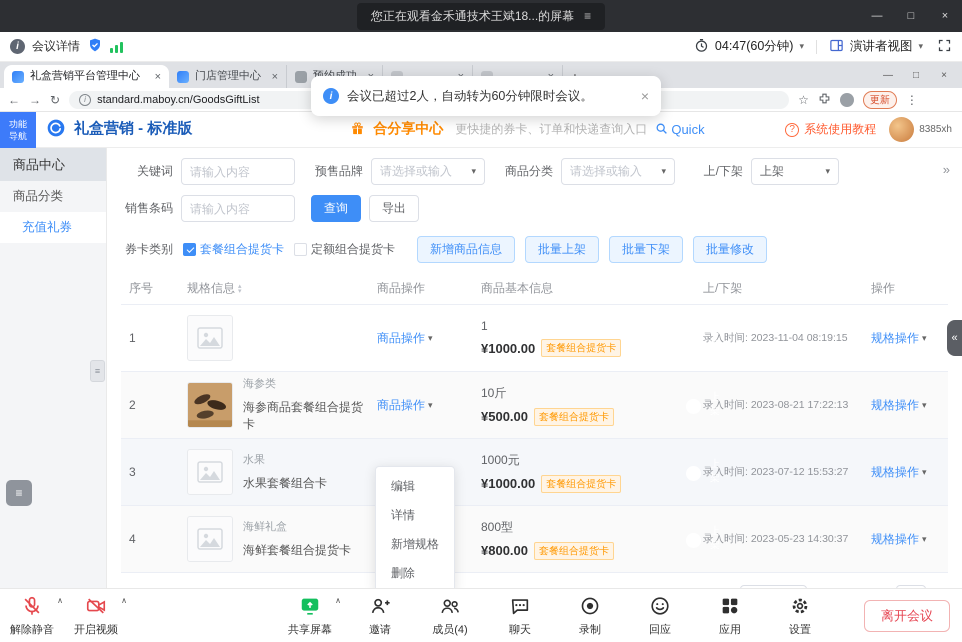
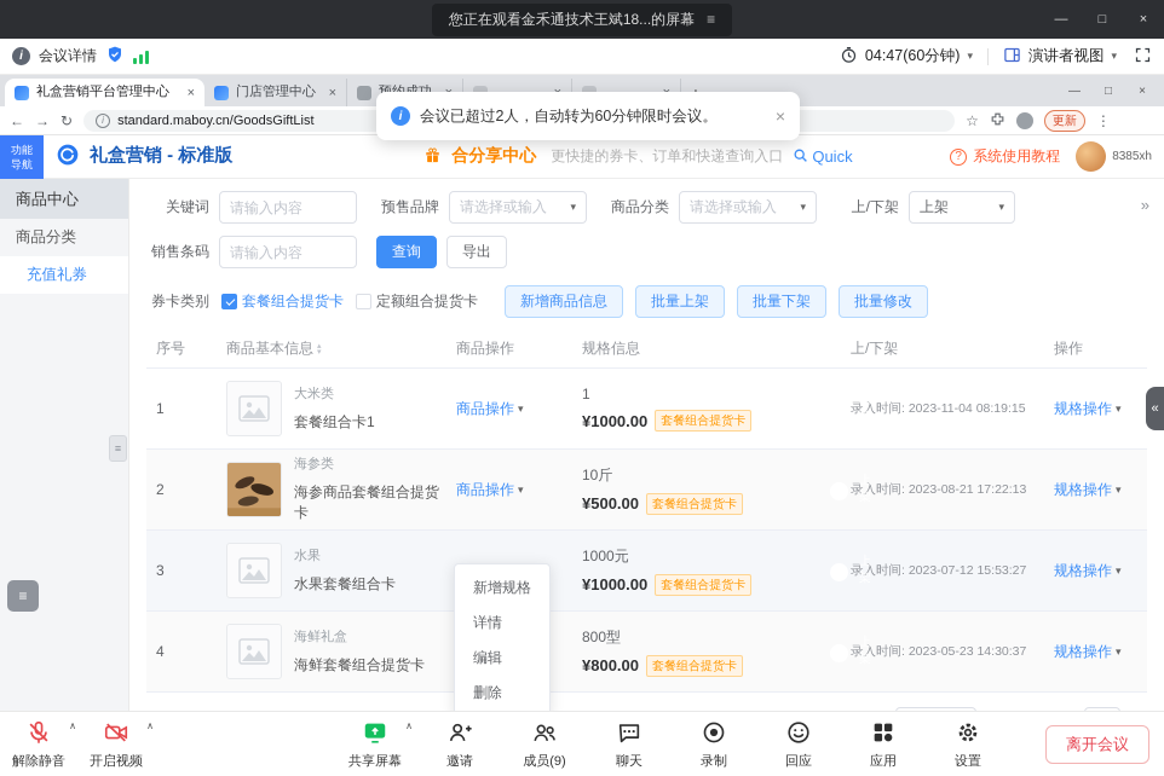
  您正在观看金禾通技术王斌18...的屏幕
  ≡
  —
  □
  ×
  i
  会议详情
  04:47(60分钟)
  ▾
  演讲者视图
  ▾
  礼盒营销平台管理中心
  ×
  门店管理中心
  ×
  —
  □
  ×
  ←
  →
  ↻
  i
  standard.maboy.cn/GoodsGiftList
  ☆
  更新
  ⋮
  i
  会议已超过2人，自动转为60分钟限时会议。
  ×
  功能导航
  礼盒营销 - 标准版
  合分享中心
  更快捷的券卡、订单和快递查询入口
  Quick
  ?
  系统使用教程
  8385xh
  商品中心
  商品分类
  充值礼券
  ≡
  ≡
  »
  关键词
  请输入内容
  预售品牌
  请选择或输入
  ▾
  商品分类
  请选择或输入
  ▾
  上/下架
  上架
  ▾
  销售条码
  请输入内容
  查询
  导出
  券卡类别
  套餐组合提货卡
  定额组合提货卡
  新增商品信息
  批量上架
  批量下架
  批量修改
  序号
- 规格信息
+ 商品基本信息
  商品操作
- 商品基本信息
+ 规格信息
  上/下架
  操作
  1
+ 大米类
+ 套餐组合卡1
  商品操作
  ▾
  1
  ¥1000.00
  套餐组合提货卡
  上架
  录入时间: 2023-11-04 08:19:15
  规格操作
  ▾
  2
  海参类
  海参商品套餐组合提货卡
  商品操作
  ▾
  10斤
  ¥500.00
  套餐组合提货卡
  上架
  录入时间: 2023-08-21 17:22:13
  规格操作
  ▾
  3
  水果
  水果套餐组合卡
  1000元
  ¥1000.00
  套餐组合提货卡
  上架
  录入时间: 2023-07-12 15:53:27
  规格操作
  ▾
  4
  海鲜礼盒
  海鲜套餐组合提货卡
  800型
  ¥800.00
  套餐组合提货卡
  上架
  录入时间: 2023-05-23 14:30:37
  规格操作
  ▾
- 编辑
+ 新增规格
  详情
- 新增规格
+ 编辑
  删除
  «
  解除静音
  ∧
  开启视频
  ∧
  共享屏幕
  ∧
  邀请
- 成员(4)
+ 成员(9)
  聊天
  录制
  回应
  应用
  设置
  离开会议
